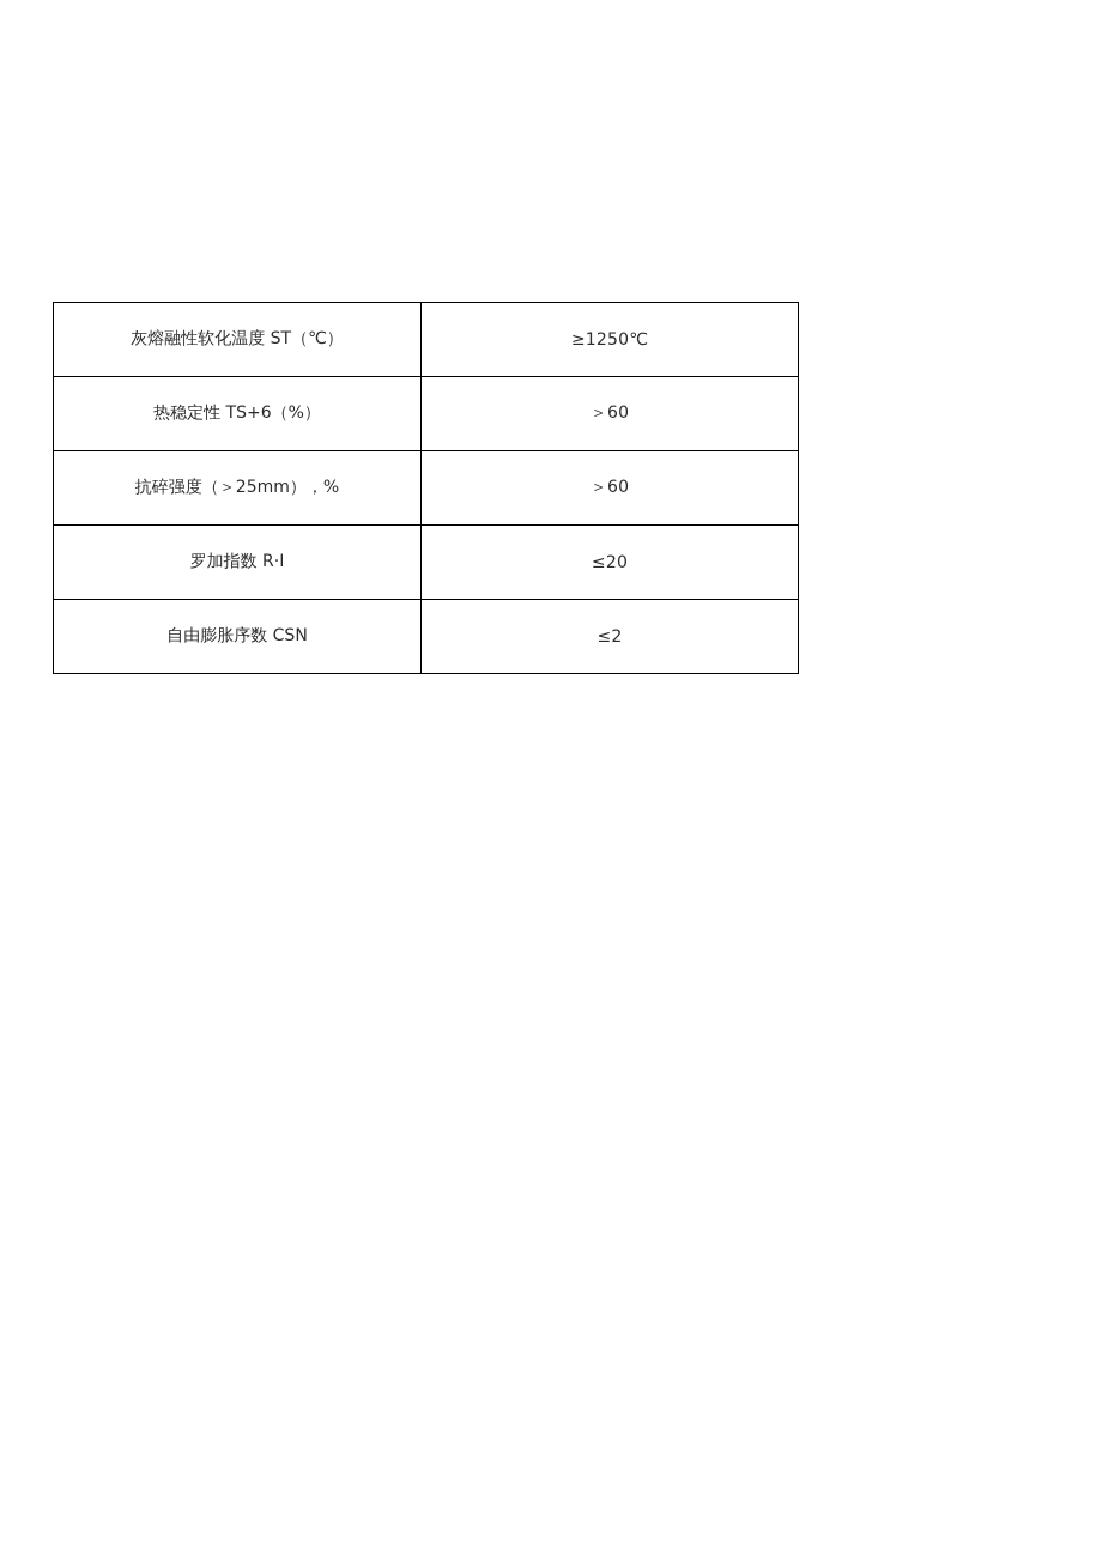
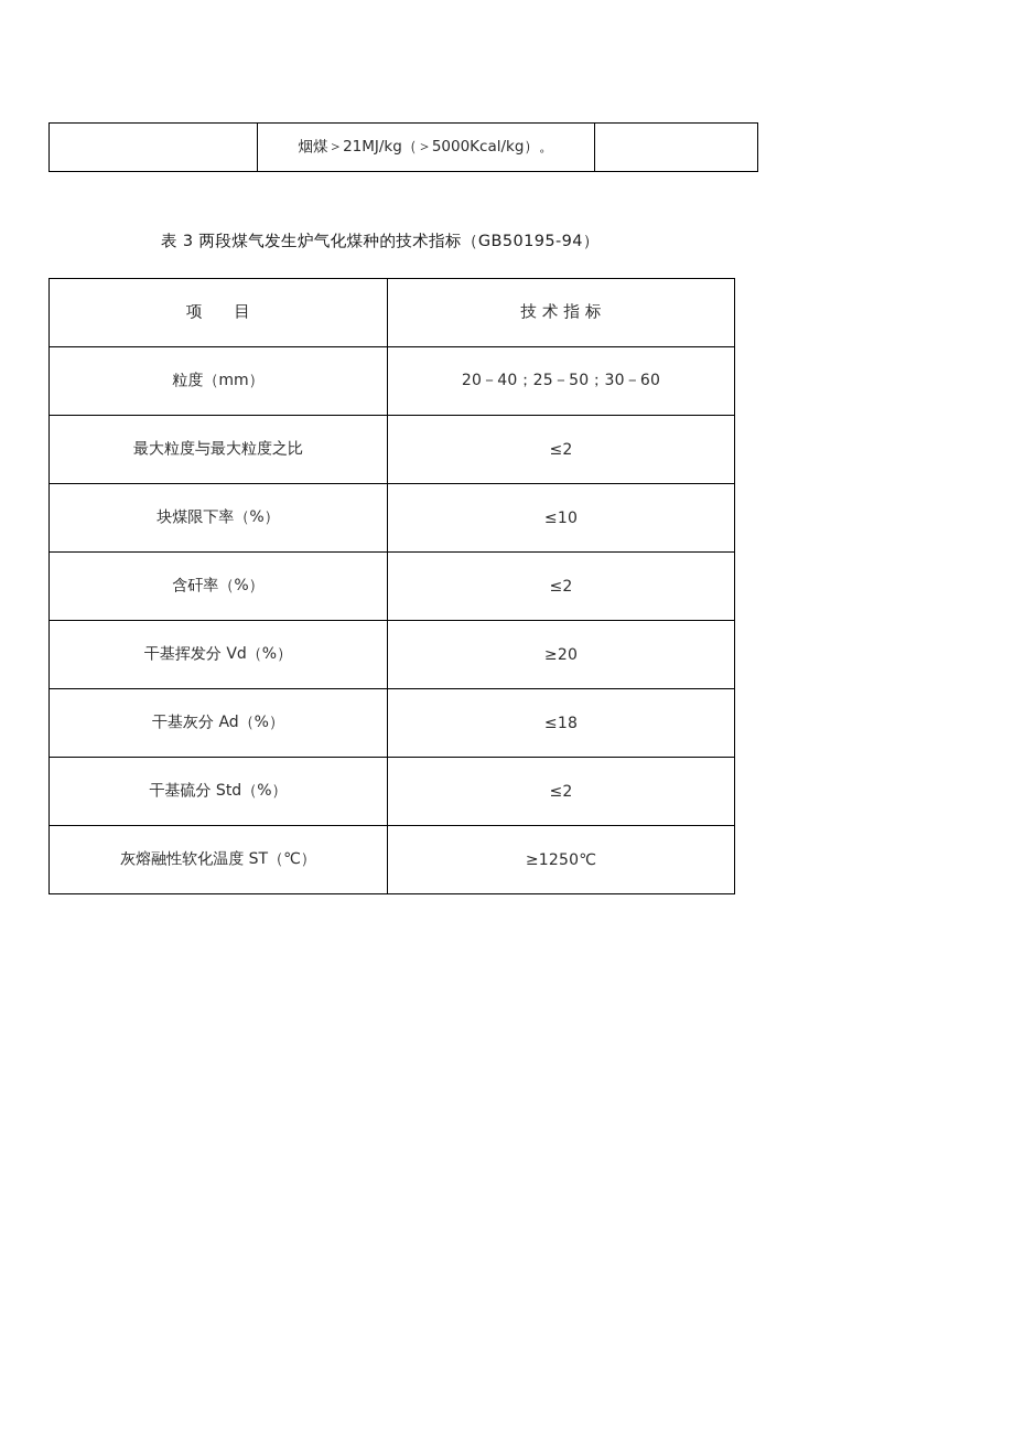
+ 	烟煤＞21MJ/kg（＞5000Kcal/kg）。
+ 表 3 两段煤气发生炉气化煤种的技术指标（GB50195-94）
+ 项 目	技术指标
+ 粒度（mm）	20－40；25－50；30－60
+ 最大粒度与最大粒度之比	≤2
+ 块煤限下率（%）	≤10
+ 含矸率（%）	≤2
+ 干基挥发分 Vd（%）	≥20
+ 干基灰分 Ad（%）	≤18
+ 干基硫分 Std（%）	≤2
  灰熔融性软化温度 ST（℃）	≥1250℃
- 热稳定性 TS+6（%）	＞60
- 抗碎强度（＞25mm），%	＞60
- 罗加指数 R·I	≤20
- 自由膨胀序数 CSN	≤2
